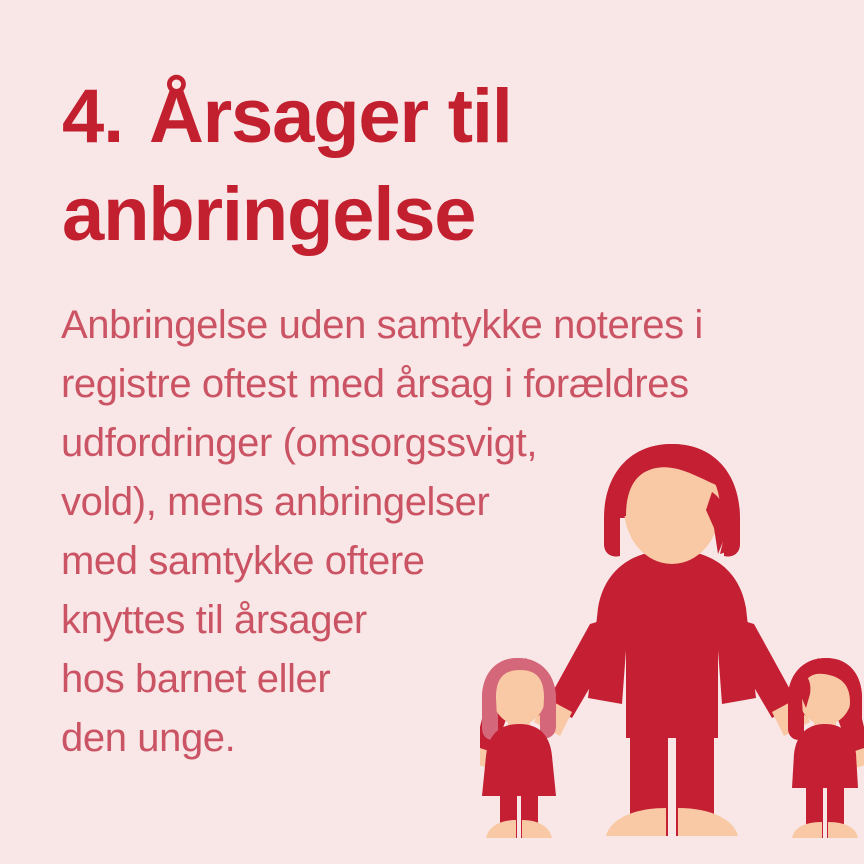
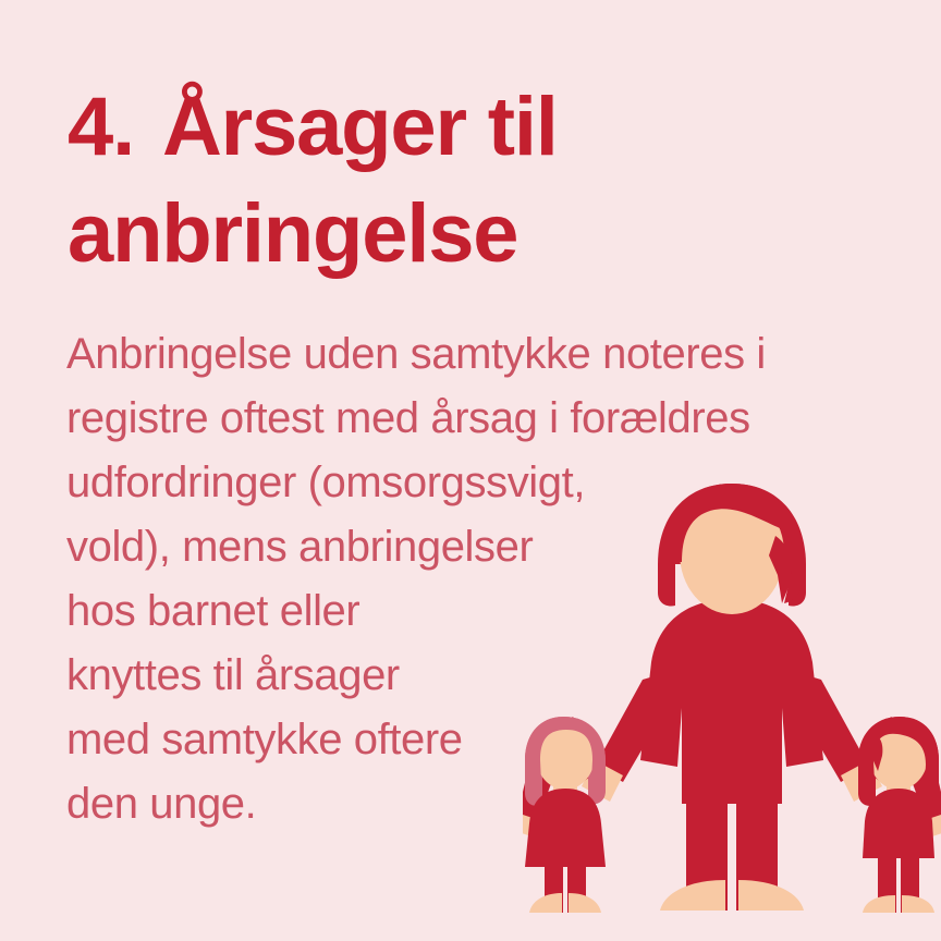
  4. Årsager til
  anbringelse
  Anbringelse uden samtykke noteres i
  registre oftest med årsag i forældres
  udfordringer (omsorgssvigt,
  vold), mens anbringelser
- med samtykke oftere
+ hos barnet eller
  knyttes til årsager
- hos barnet eller
+ med samtykke oftere
  den unge.
